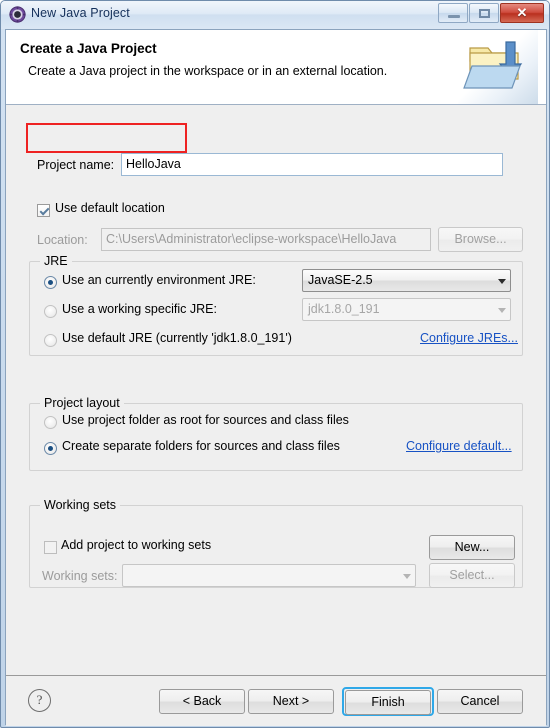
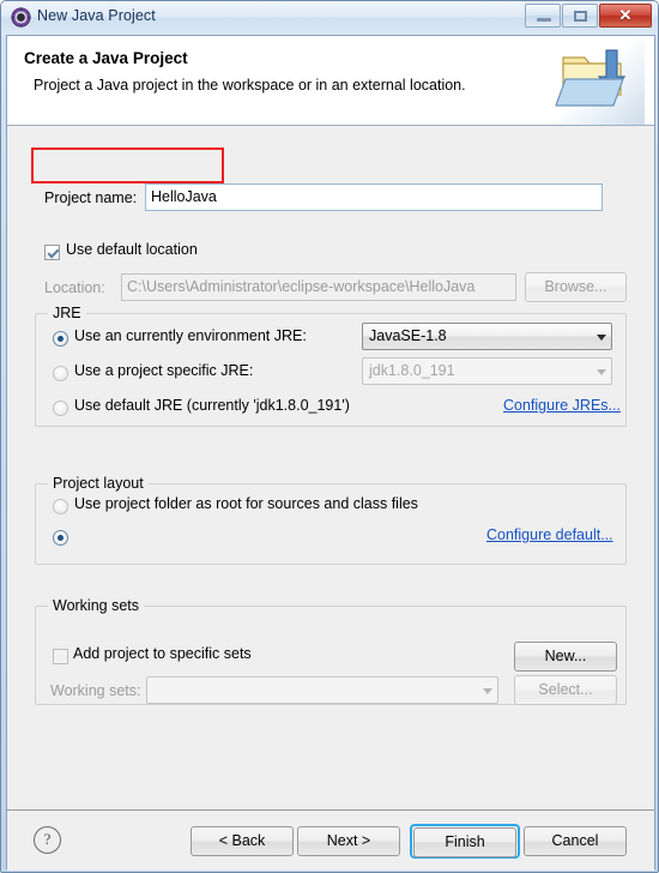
  New Java Project
  ✕
  Create a Java Project
- Create a Java project in the workspace or in an external location.
+ Project a Java project in the workspace or in an external location.
  Project name:
  HelloJava
  Use default location
  Location:
  C:\Users\Administrator\eclipse-workspace\HelloJava
  Browse...
  JRE
  Use an currently environment JRE:
- JavaSE-2.5
+ JavaSE-1.8
- Use a working specific JRE:
+ Use a project specific JRE:
  jdk1.8.0_191
  Use default JRE (currently 'jdk1.8.0_191')
  Configure JREs...
  Project layout
  Use project folder as root for sources and class files
- Create separate folders for sources and class files
  Configure default...
  Working sets
- Add project to working sets
+ Add project to specific sets
  New...
  Working sets:
  Select...
  ?
  < Back
  Next >
  Finish
  Cancel
